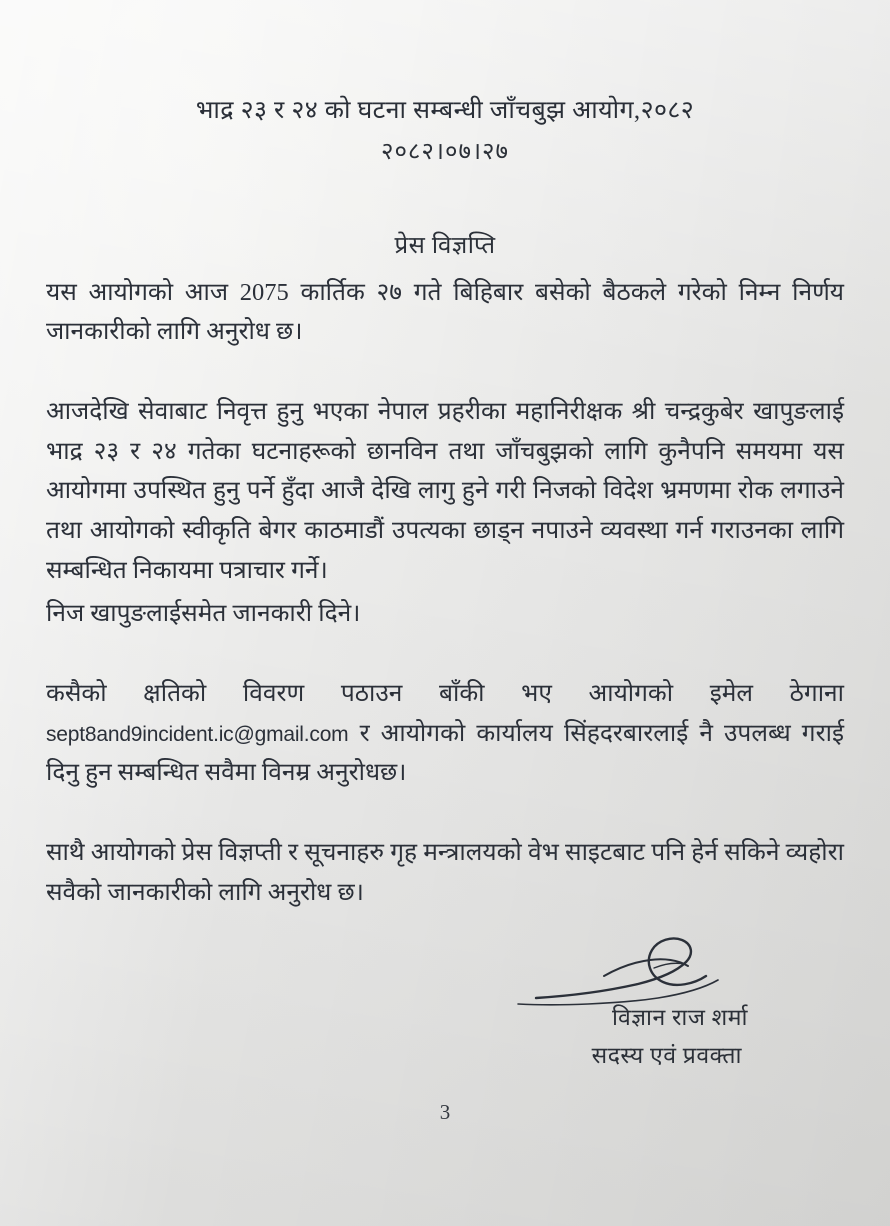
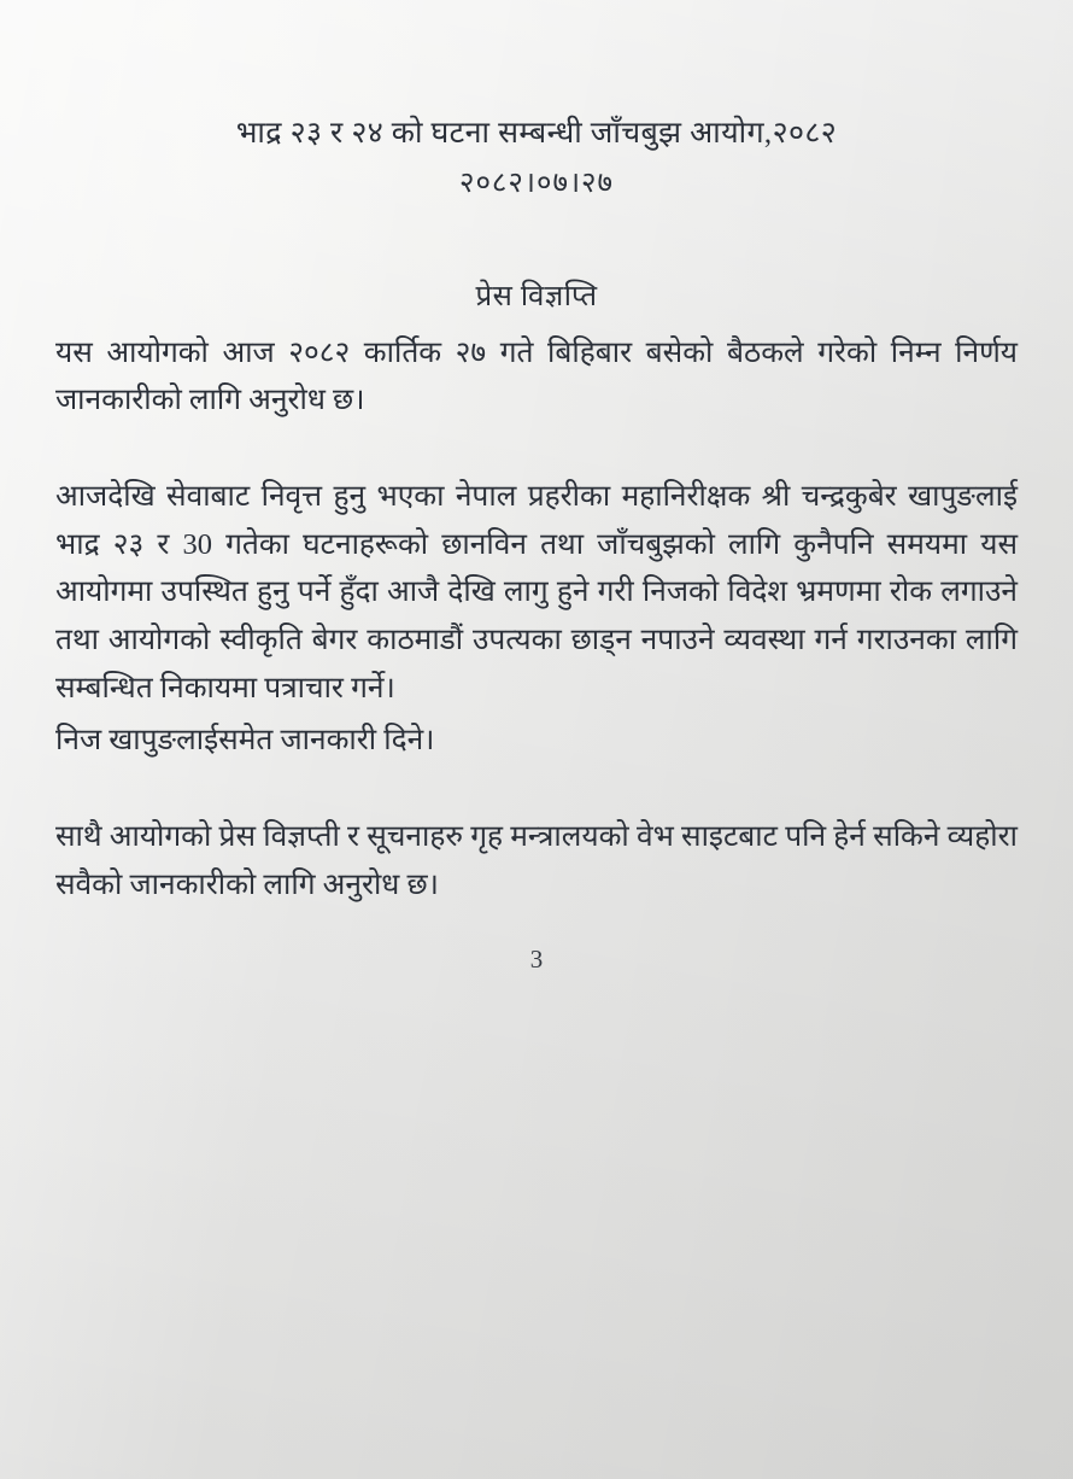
  भाद्र २३ र २४ को घटना सम्बन्धी जाँचबुझ आयोग,२०८२
  २०८२।०७।२७
  प्रेस विज्ञप्ति
- यस आयोगको आज 2075 कार्तिक २७ गते बिहिबार बसेको बैठकले गरेको निम्न निर्णय जानकारीको लागि अनुरोध छ।
+ यस आयोगको आज २०८२ कार्तिक २७ गते बिहिबार बसेको बैठकले गरेको निम्न निर्णय जानकारीको लागि अनुरोध छ।
- आजदेखि सेवाबाट निवृत्त हुनु भएका नेपाल प्रहरीका महानिरीक्षक श्री चन्द्रकुबेर खापुङलाई भाद्र २३ र २४ गतेका घटनाहरूको छानविन तथा जाँचबुझको लागि कुनैपनि समयमा यस आयोगमा उपस्थित हुनु पर्ने हुँदा आजै देखि लागु हुने गरी निजको विदेश भ्रमणमा रोक लगाउने तथा आयोगको स्वीकृति बेगर काठमाडौं उपत्यका छाड्न नपाउने व्यवस्था गर्न गराउनका लागि सम्बन्धित निकायमा पत्राचार गर्ने।
+ आजदेखि सेवाबाट निवृत्त हुनु भएका नेपाल प्रहरीका महानिरीक्षक श्री चन्द्रकुबेर खापुङलाई भाद्र २३ र 30 गतेका घटनाहरूको छानविन तथा जाँचबुझको लागि कुनैपनि समयमा यस आयोगमा उपस्थित हुनु पर्ने हुँदा आजै देखि लागु हुने गरी निजको विदेश भ्रमणमा रोक लगाउने तथा आयोगको स्वीकृति बेगर काठमाडौं उपत्यका छाड्न नपाउने व्यवस्था गर्न गराउनका लागि सम्बन्धित निकायमा पत्राचार गर्ने।
  निज खापुङलाईसमेत जानकारी दिने।
- कसैको क्षतिको विवरण पठाउन बाँकी भए आयोगको इमेल ठेगाना sept8and9incident.ic@gmail.com र आयोगको कार्यालय सिंहदरबारलाई नै उपलब्ध गराई दिनु हुन सम्बन्धित सवैमा विनम्र अनुरोधछ।
  साथै आयोगको प्रेस विज्ञप्ती र सूचनाहरु गृह मन्त्रालयको वेभ साइटबाट पनि हेर्न सकिने व्यहोरा सवैको जानकारीको लागि अनुरोध छ।
- विज्ञान राज शर्मा
- सदस्य एवं प्रवक्ता
  3
